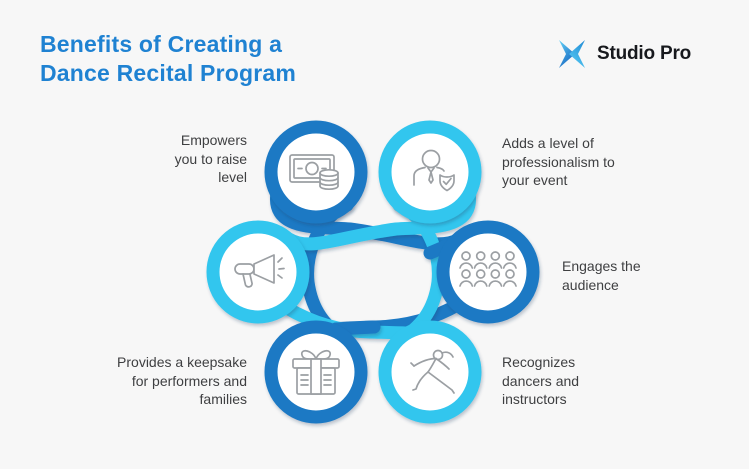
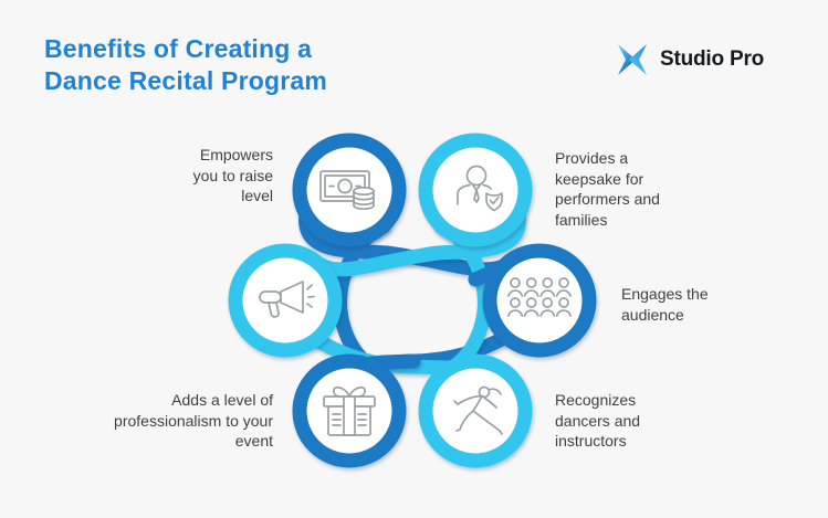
  Benefits of Creating a
  Dance Recital Program
  Studio Pro
  Empowers you to raise level
- Adds a level of professionalism to your event
+ Provides a keepsake for performers and families
  Engages the audience
- Provides a keepsake for performers and families
+ Adds a level of professionalism to your event
  Recognizes dancers and instructors
